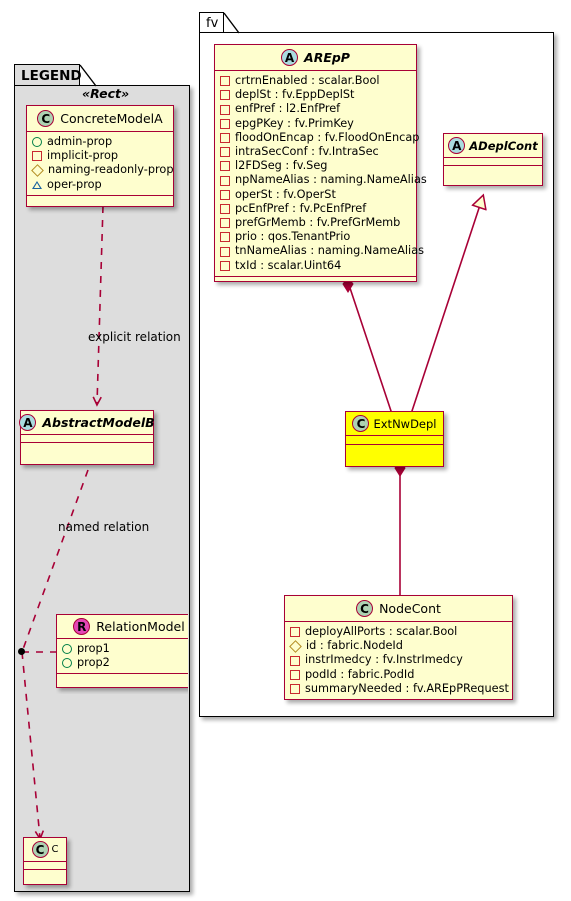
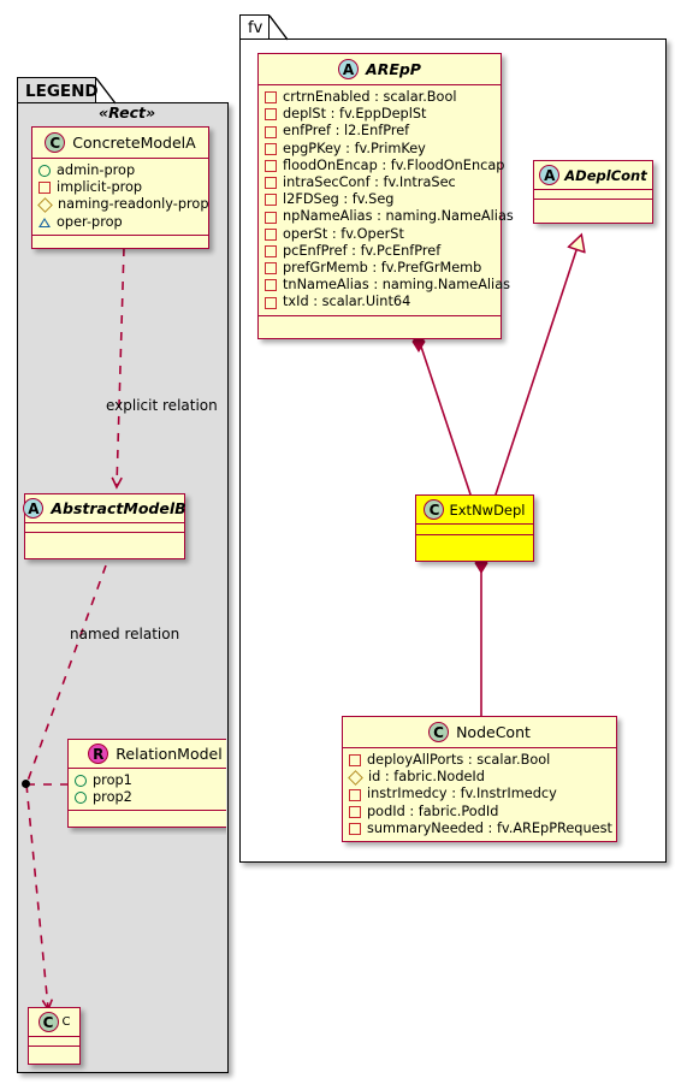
  LEGEND
  «Rect»
  fv
  explicit relation
  named relation
  C
  ConcreteModelA
  admin-prop
  implicit-prop
  naming-readonly-prop
  oper-prop
  A
  AbstractModelB
  R
  RelationModel
  prop1
  prop2
  C
  C
  A
  AREpP
  crtrnEnabled : scalar.Bool
  deplSt : fv.EppDeplSt
  enfPref : l2.EnfPref
  epgPKey : fv.PrimKey
  floodOnEncap : fv.FloodOnEncap
  intraSecConf : fv.IntraSec
  l2FDSeg : fv.Seg
  npNameAlias : naming.NameAlias
  operSt : fv.OperSt
  pcEnfPref : fv.PcEnfPref
  prefGrMemb : fv.PrefGrMemb
- prio : qos.TenantPrio
  tnNameAlias : naming.NameAlias
  txId : scalar.Uint64
  A
  ADeplCont
  C
  ExtNwDepl
  C
  NodeCont
  deployAllPorts : scalar.Bool
  id : fabric.NodeId
  instrImedcy : fv.InstrImedcy
  podId : fabric.PodId
  summaryNeeded : fv.AREpPRequest
